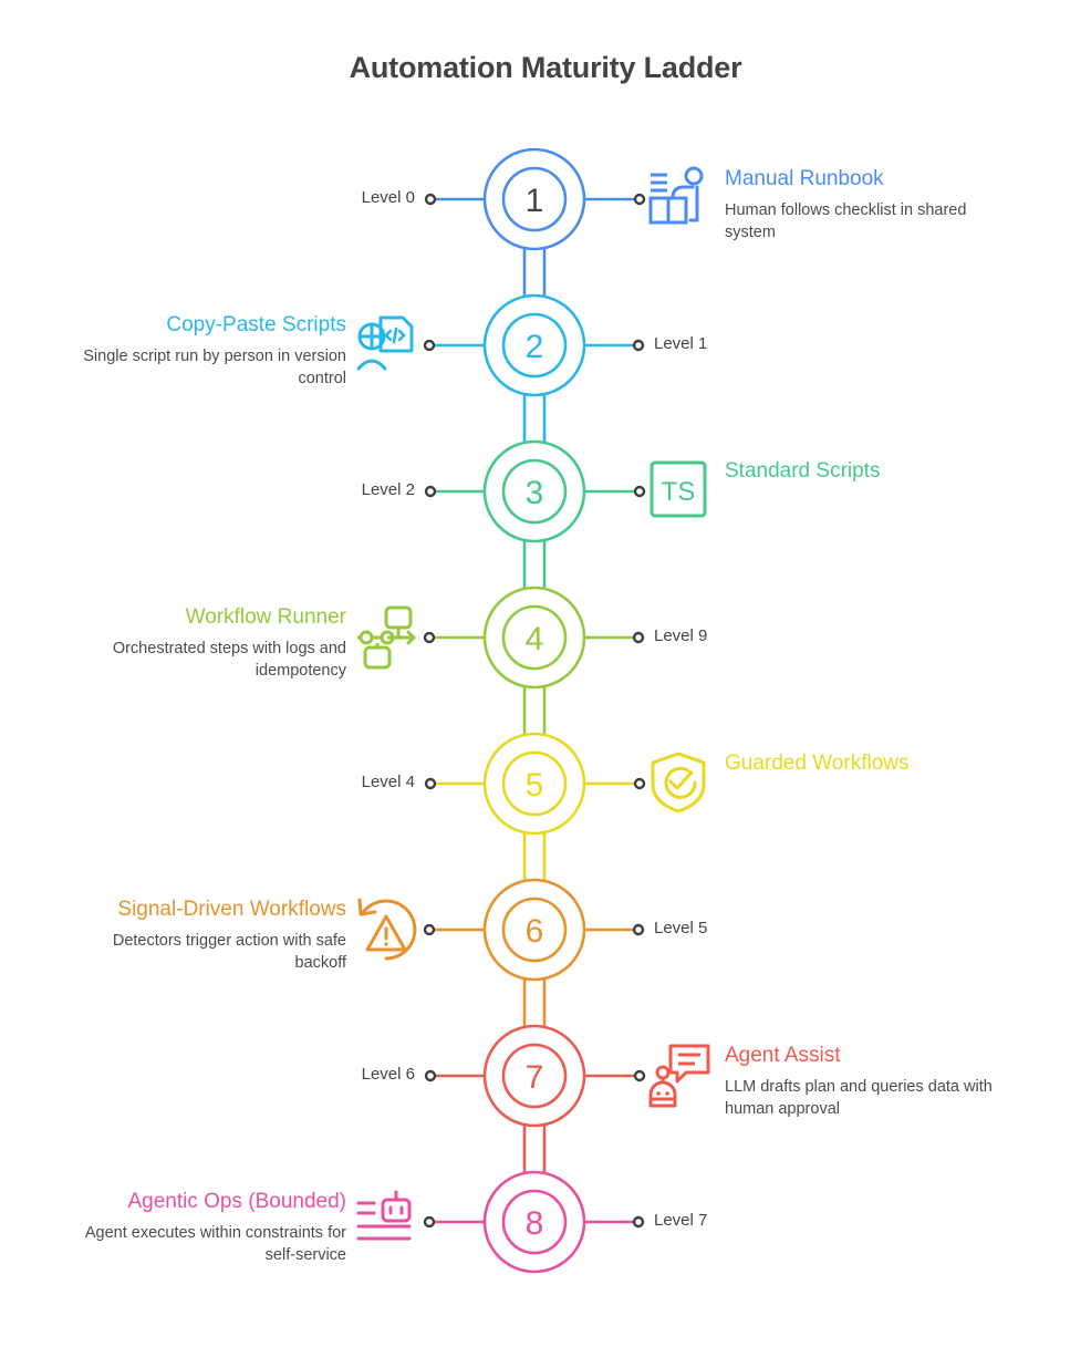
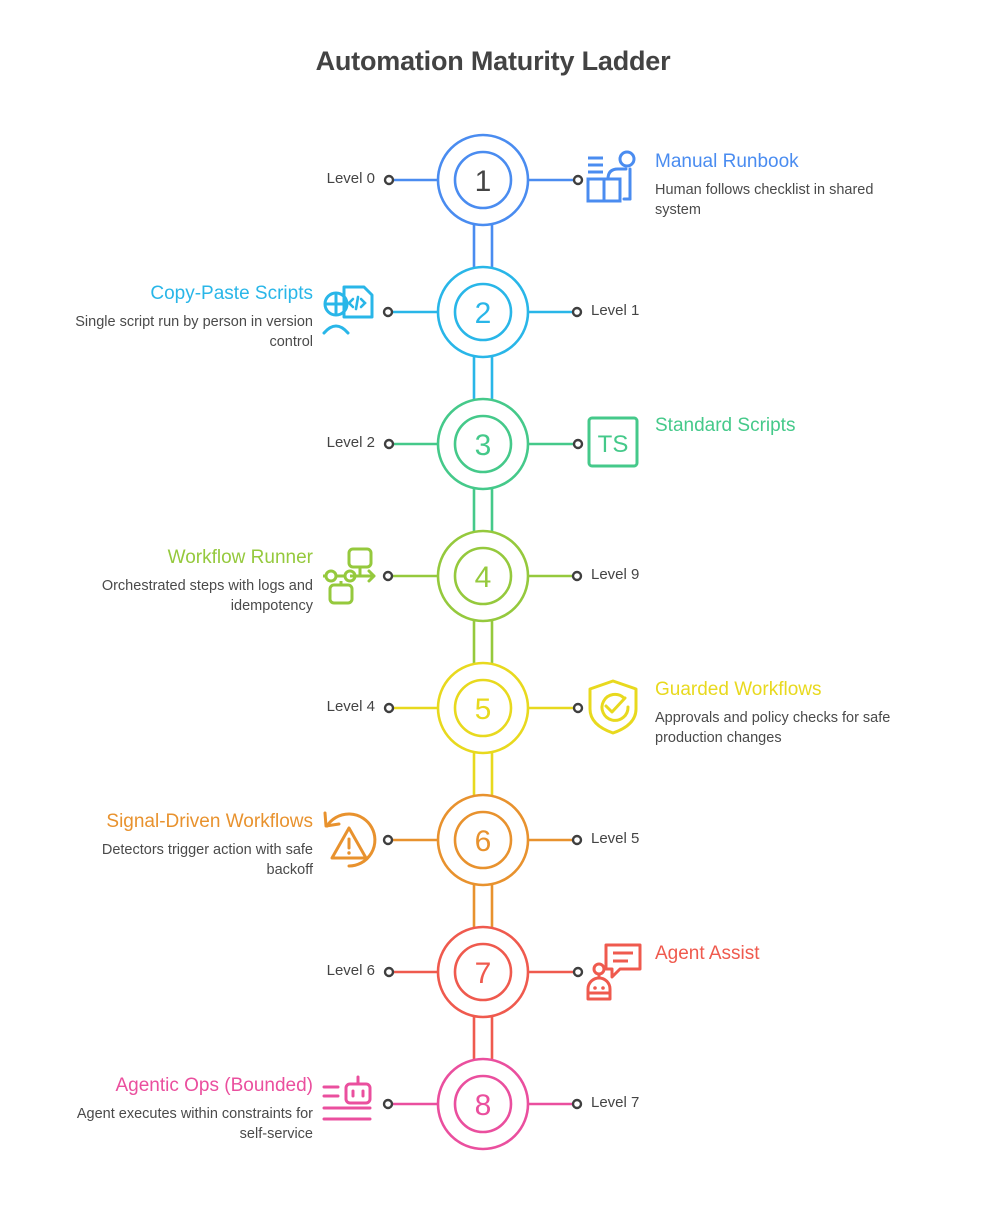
  Automation Maturity Ladder
  1
  2
  3
  TS
  4
  5
  6
  7
  8
  Level 0
  Manual Runbook
  Human follows checklist in shared system
  Level 1
  Copy-Paste Scripts
  Single script run by person in version control
  Level 2
  Standard Scripts
  Level 9
  Workflow Runner
  Orchestrated steps with logs and idempotency
  Level 4
  Guarded Workflows
+ Approvals and policy checks for safe production changes
  Level 5
  Signal-Driven Workflows
  Detectors trigger action with safe backoff
  Level 6
  Agent Assist
- LLM drafts plan and queries data with human approval
  Level 7
  Agentic Ops (Bounded)
  Agent executes within constraints for self-service
